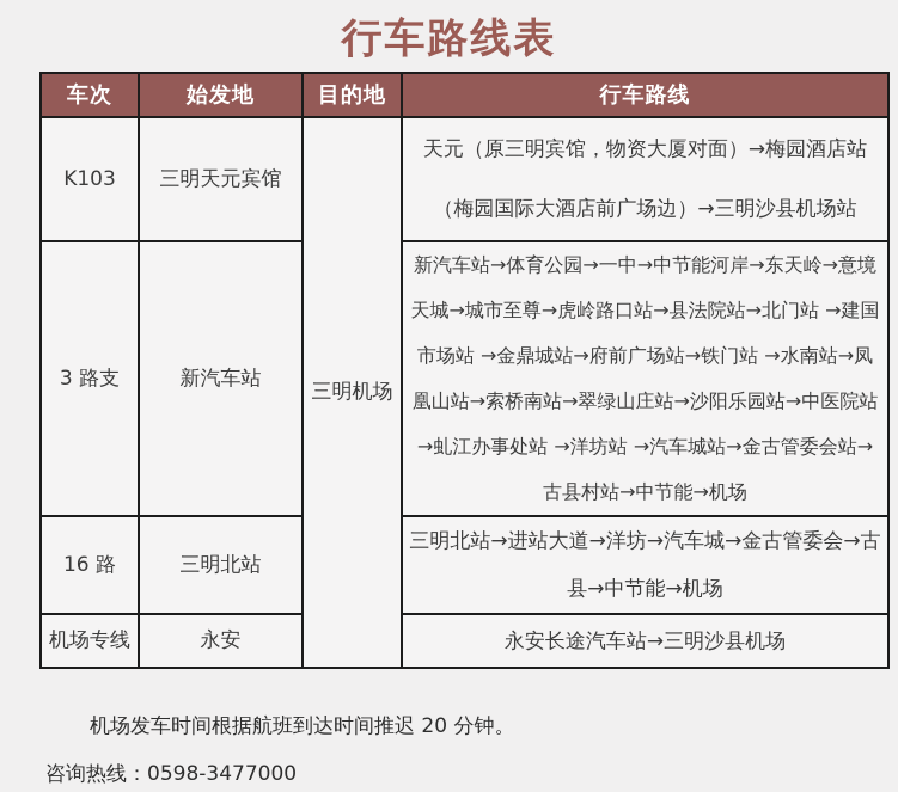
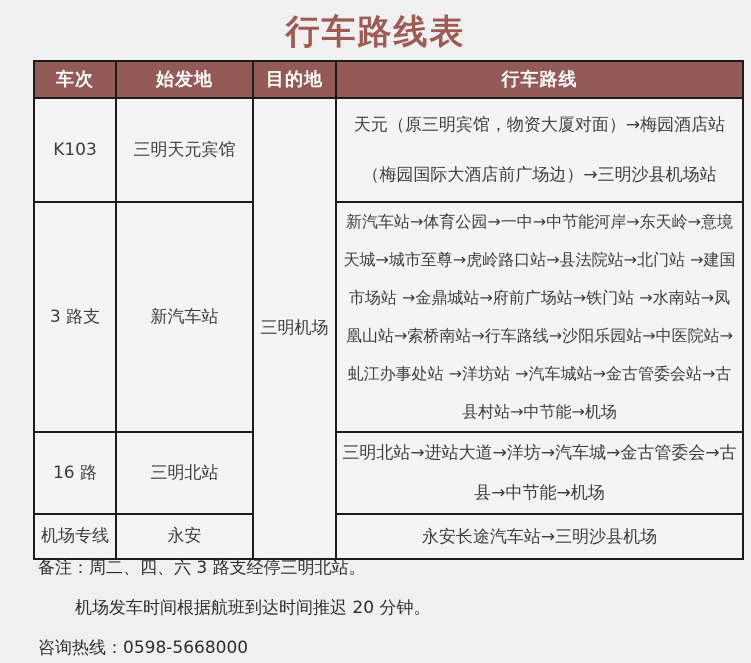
  行车路线表
  车次	始发地	目的地	行车路线
  K103	三明天元宾馆	三明机场	天元（原三明宾馆，物资大厦对面）→梅园酒店站（梅园国际大酒店前广场边）→三明沙县机场站
- 3 路支	新汽车站	新汽车站→体育公园→一中→中节能河岸→东天岭→意境天城→城市至尊→虎岭路口站→县法院站→北门站 →建国市场站 →金鼎城站→府前广场站→铁门站 →水南站→凤凰山站→索桥南站→翠绿山庄站→沙阳乐园站→中医院站→虬江办事处站 →洋坊站 →汽车城站→金古管委会站→古县村站→中节能→机场
+ 3 路支	新汽车站	新汽车站→体育公园→一中→中节能河岸→东天岭→意境天城→城市至尊→虎岭路口站→县法院站→北门站 →建国市场站 →金鼎城站→府前广场站→铁门站 →水南站→凤凰山站→索桥南站→行车路线→沙阳乐园站→中医院站→虬江办事处站 →洋坊站 →汽车城站→金古管委会站→古县村站→中节能→机场
  16 路	三明北站	三明北站→进站大道→洋坊→汽车城→金古管委会→古县→中节能→机场
  机场专线	永安	永安长途汽车站→三明沙县机场
+ 备注：周二、四、六 3 路支经停三明北站。
  机场发车时间根据航班到达时间推迟 20 分钟。
- 咨询热线：0598-3477000
+ 咨询热线：0598-5668000
